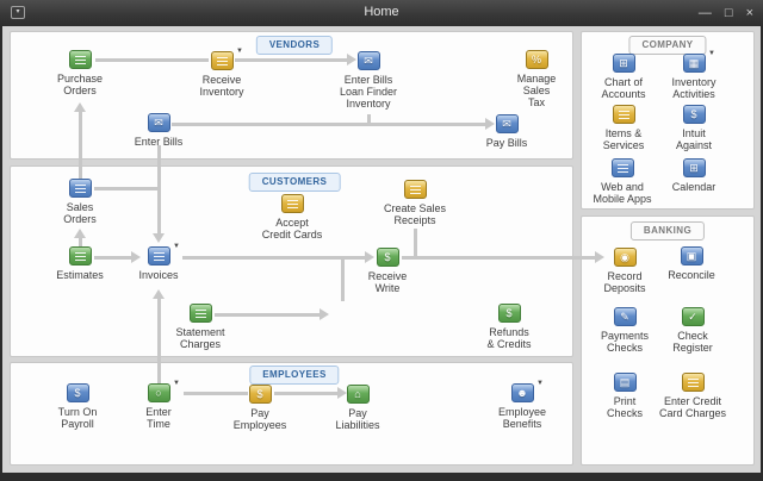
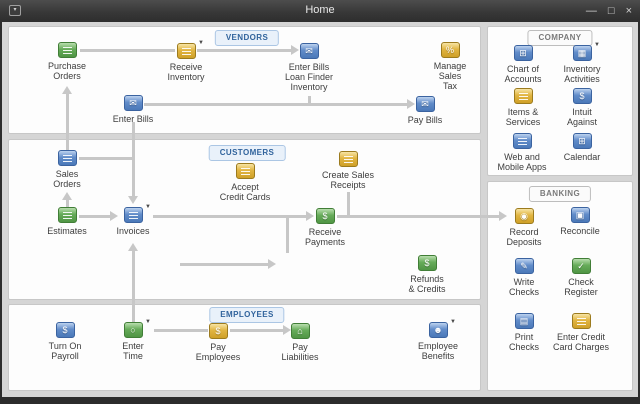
  Home
  —
  □
  ×
  VENDORS
  CUSTOMERS
  EMPLOYEES
  COMPANY
  BANKING
  Purchase
  Orders
  Receive
  Inventory
  ✉
  Enter Bills
  Loan Finder
  Inventory
  %
  Manage
  Sales
  Tax
  ✉
  Enter Bills
  ✉
  Pay Bills
  Sales
  Orders
  Accept
  Credit Cards
  Create Sales
  Receipts
  Estimates
  Invoices
  $
  Receive
- Write
+ Payments
- Statement
- Charges
  $
  Refunds
  & Credits
  $
  Turn On
  Payroll
  ○
  Enter
  Time
  $
  Pay
  Employees
  ⌂
  Pay
  Liabilities
  ☻
  Employee
  Benefits
  ⊞
  Chart of
  Accounts
  ▦
  Inventory
  Activities
  Items &
  Services
  $
  Intuit
  Against
  Web and
  Mobile Apps
  ⊞
  Calendar
  ◉
  Record
  Deposits
  ▣
  Reconcile
  ✎
- Payments
+ Write
  Checks
  ✓
  Check
  Register
  ▤
  Print
  Checks
  Enter Credit
  Card Charges
